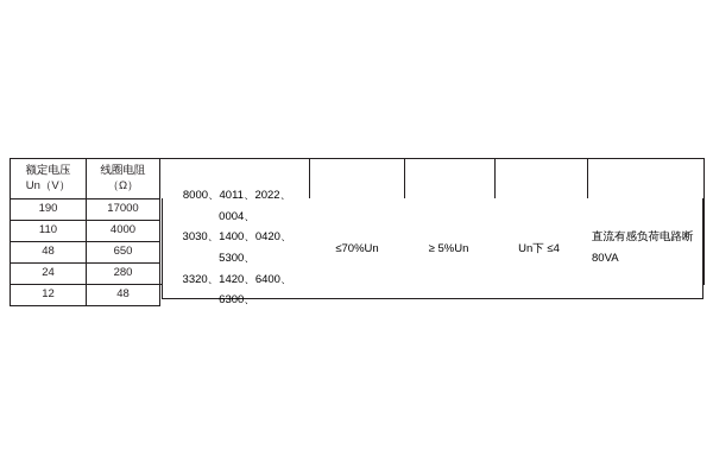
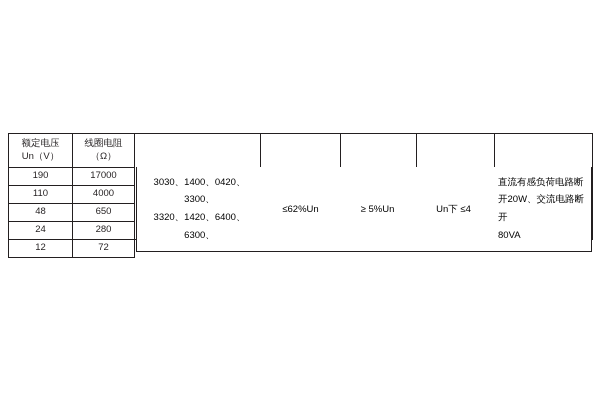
  190	17000
  110	4000
  48	650
  24	280
- 12	48
+ 12	72
- 8000、4011、2022、0004、
- 3030、1400、0420、5300、
+ 3030、1400、0420、3300、
  3320、1420、6400、6300、
- ≤70%Un
+ ≤62%Un
  ≥ 5%Un
  Un下 ≤4
  直流有感负荷电路断
+ 开20W、交流电路断开
  80VA
